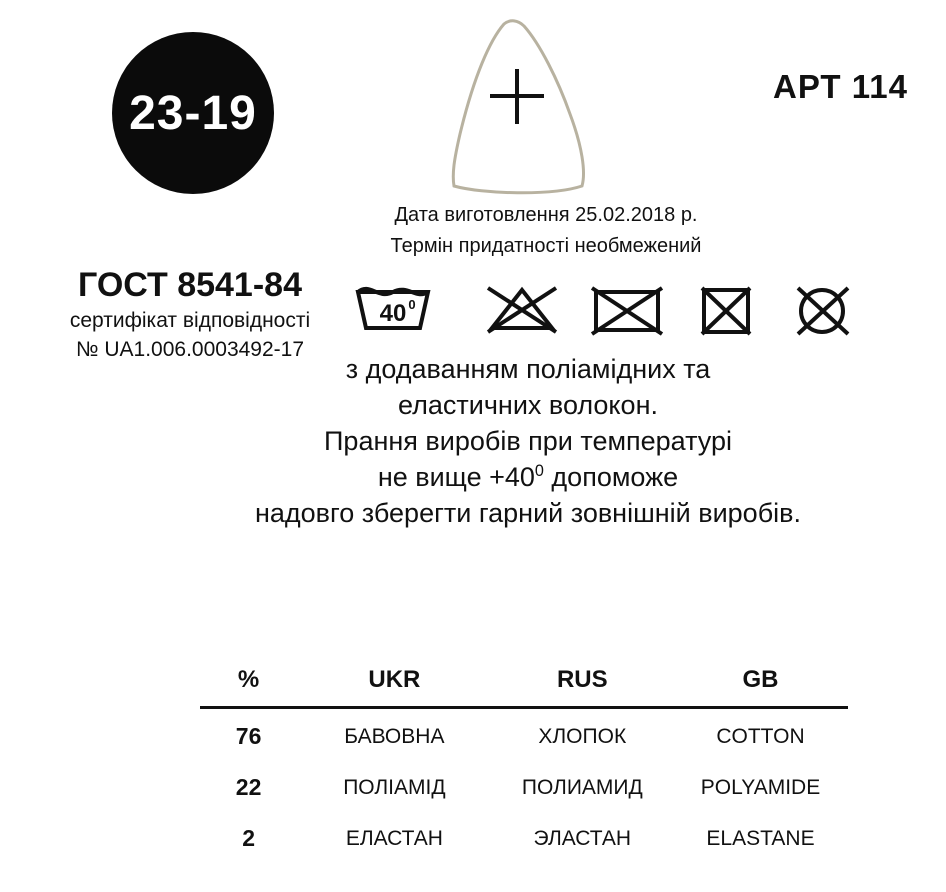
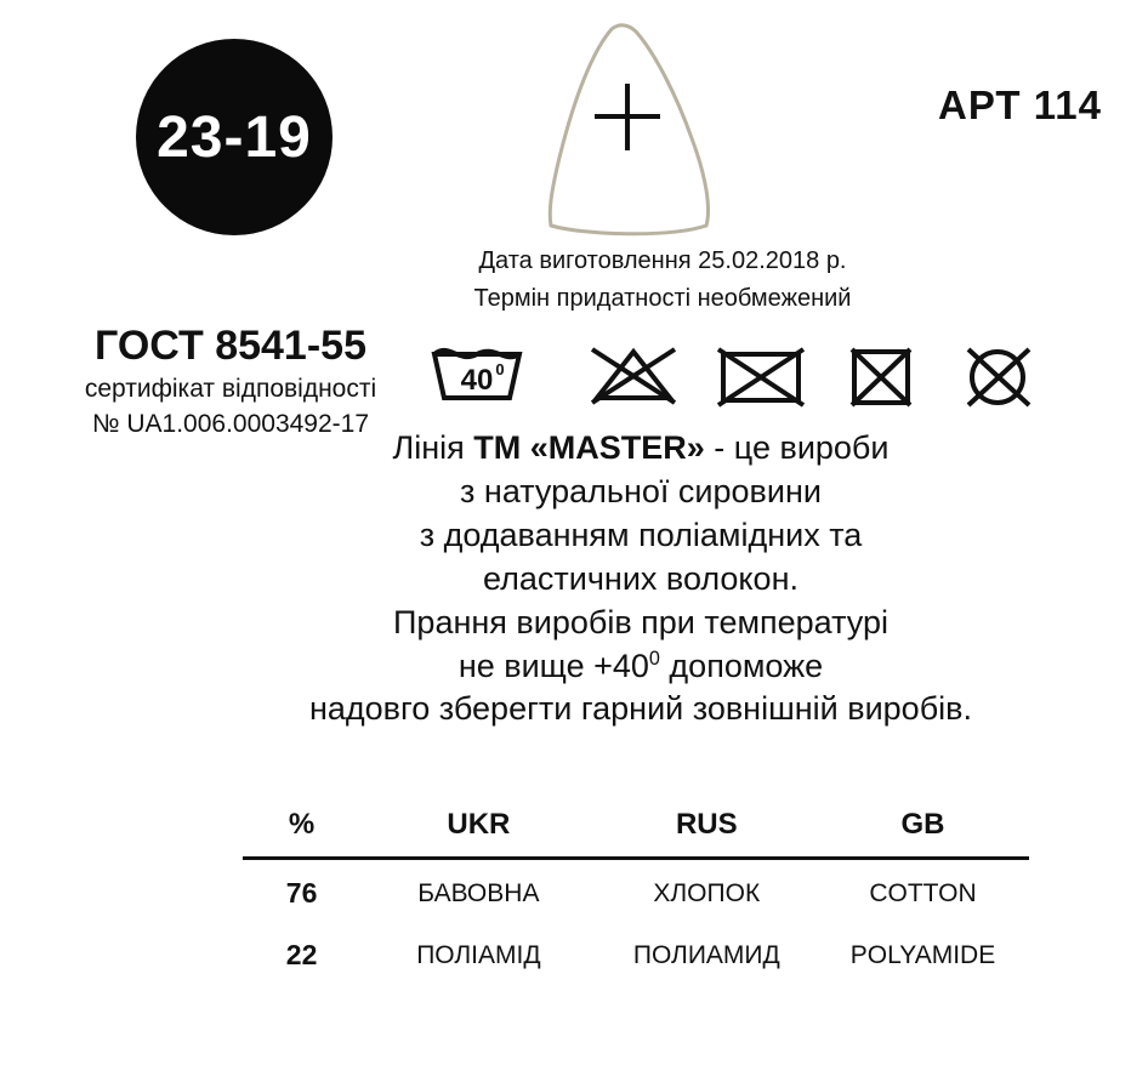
  23-19
  АРТ 114
  Дата виготовлення 25.02.2018 р.
  Термін придатності необмежений
- ГОСТ 8541-84
+ ГОСТ 8541-55
  сертифікат відповідності
  № UA1.006.0003492-17
  40
  0
+ Лінія ТМ «MASTER» - це вироби
+ з натуральної сировини
  з додаванням поліамідних та
  еластичних волокон.
  Прання виробів при температурі
  не вище +400 допоможе
  надовго зберегти гарний зовнішній виробів.
  %	UKR	RUS	GB
  76	БАВОВНА	ХЛОПОК	COTTON
  22	ПОЛІАМІД	ПОЛИАМИД	POLYAMIDE
- 2	ЕЛАСТАН	ЭЛАСТАН	ELASTANE
